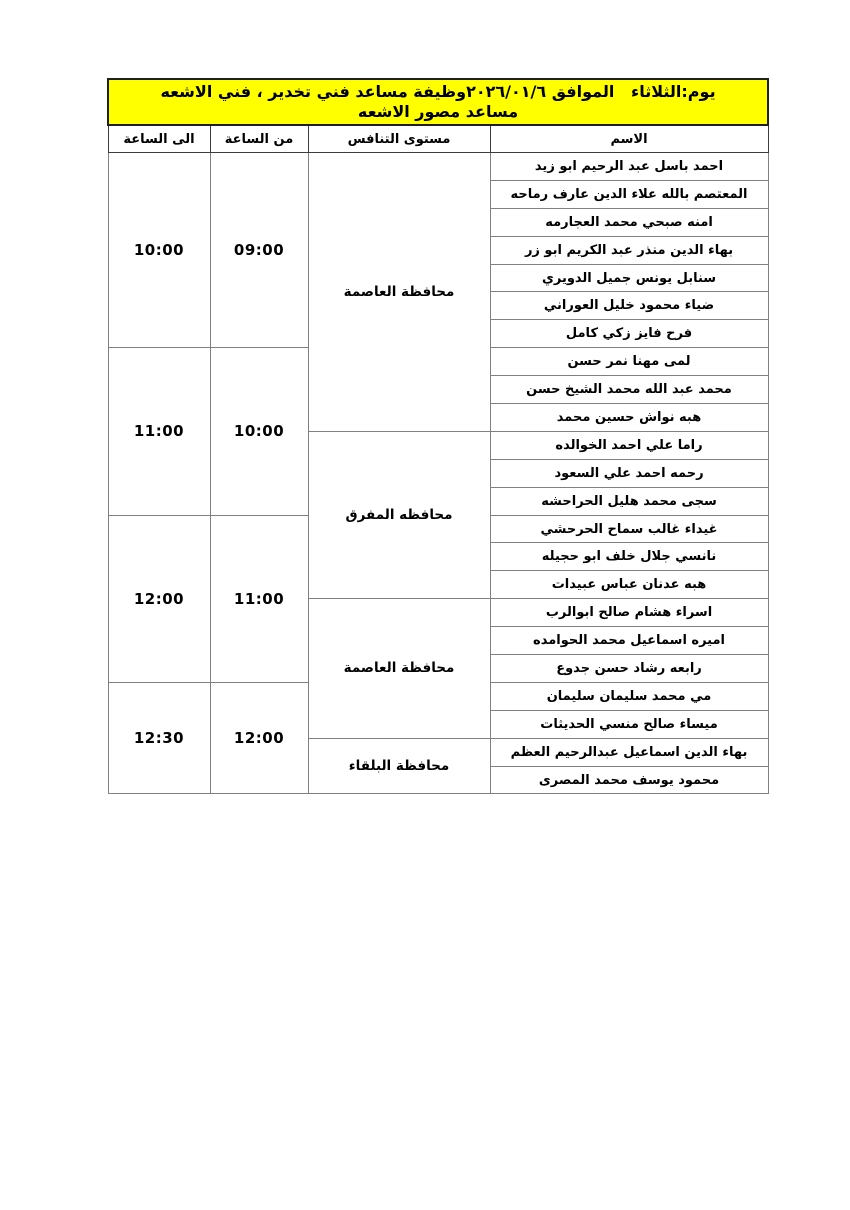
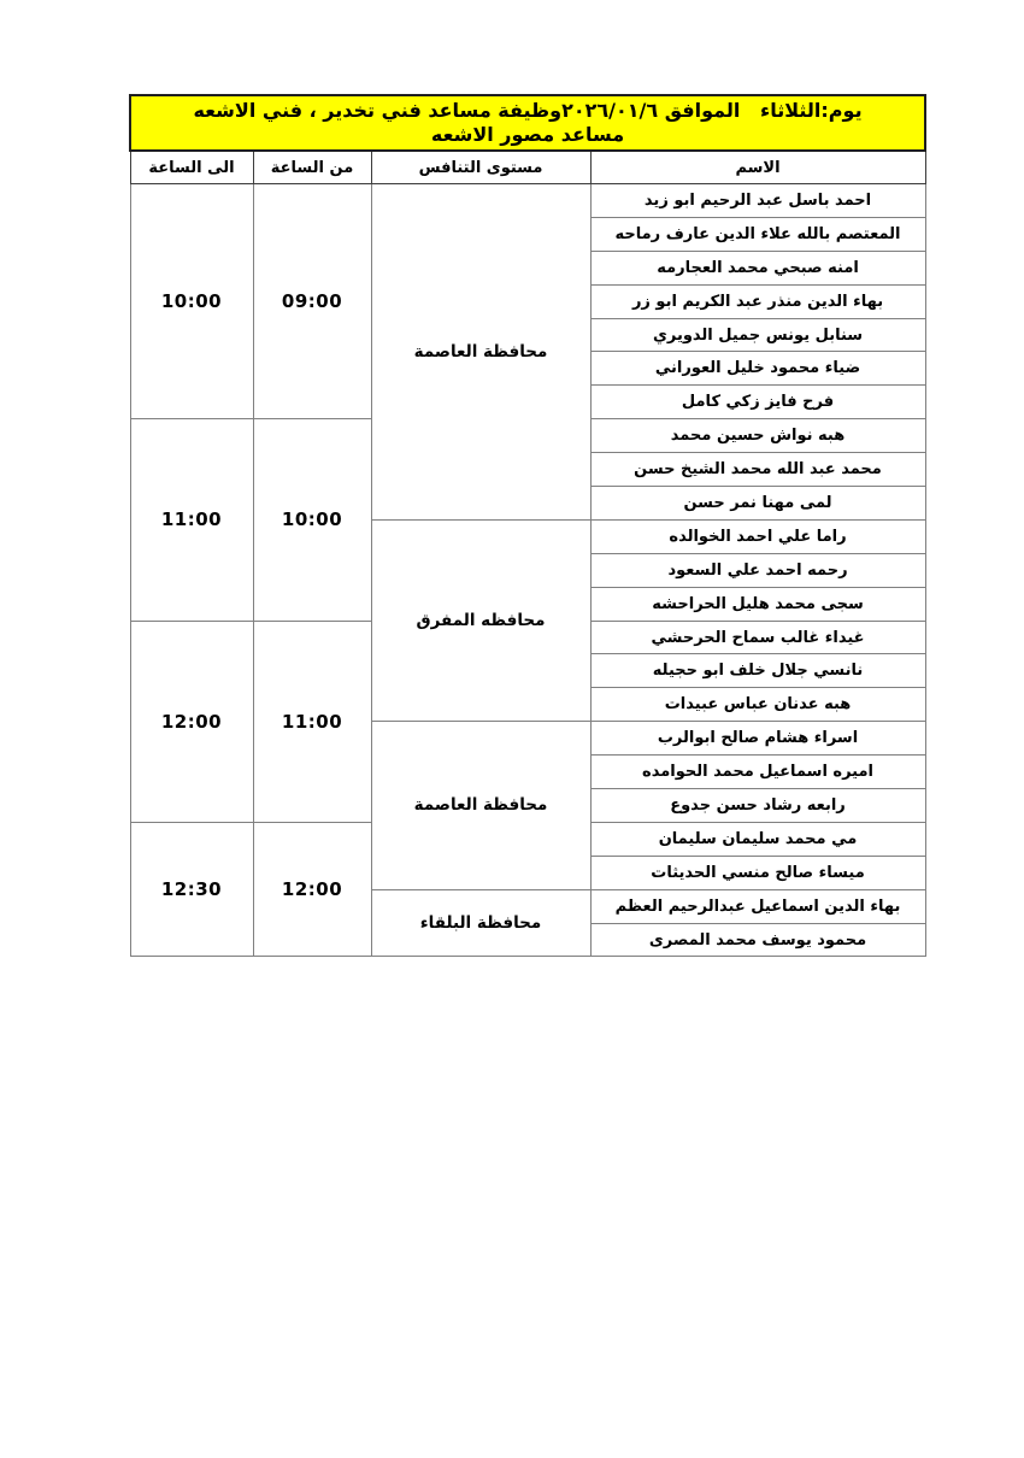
  يوم:الثلاثاء الموافق ٢٠٢٦/٠١/٦وظيفة مساعد فني تخدير ، فني الاشعه مساعد مصور الاشعه
  الاسم	مستوى التنافس	من الساعة	الى الساعة
  احمد باسل عبد الرحيم ابو زيد	محافظة العاصمة	09:00	10:00
  المعتصم بالله علاء الدين عارف رماحه
  امنه صبحي محمد العجارمه
  بهاء الدين منذر عبد الكريم ابو زر
  سنابل يونس جميل الدويري
  ضياء محمود خليل العوراني
  فرح فايز زكي كامل
- لمى مهنا نمر حسن	10:00	11:00
+ هبه نواش حسين محمد	10:00	11:00
  محمد عبد الله محمد الشيخ حسن
- هبه نواش حسين محمد
+ لمى مهنا نمر حسن
  راما علي احمد الخوالده	محافظه المفرق
  رحمه احمد علي السعود
  سجى محمد هليل الحراحشه
  غيداء غالب سماح الحرحشي	11:00	12:00
  نانسي جلال خلف ابو حجيله
  هبه عدنان عباس عبيدات
  اسراء هشام صالح ابوالرب	محافظة العاصمة
  اميره اسماعيل محمد الحوامده
  رابعه رشاد حسن جدوع
  مي محمد سليمان سليمان	12:00	12:30
  ميساء صالح منسي الحديثات
  بهاء الدين اسماعيل عبدالرحيم العظم	محافظة البلقاء
  محمود يوسف محمد المصرى
